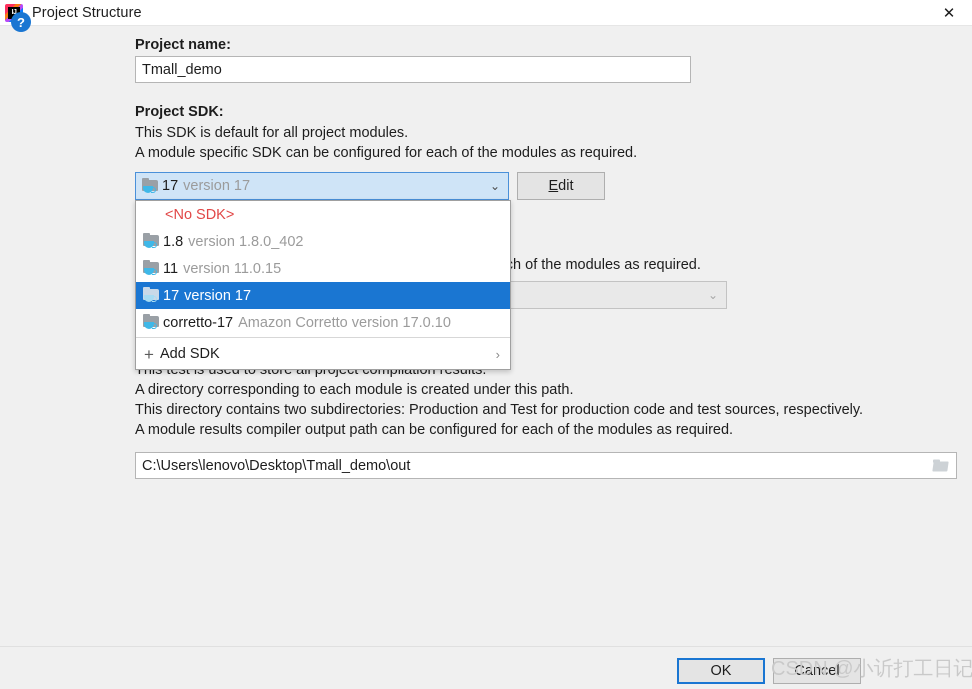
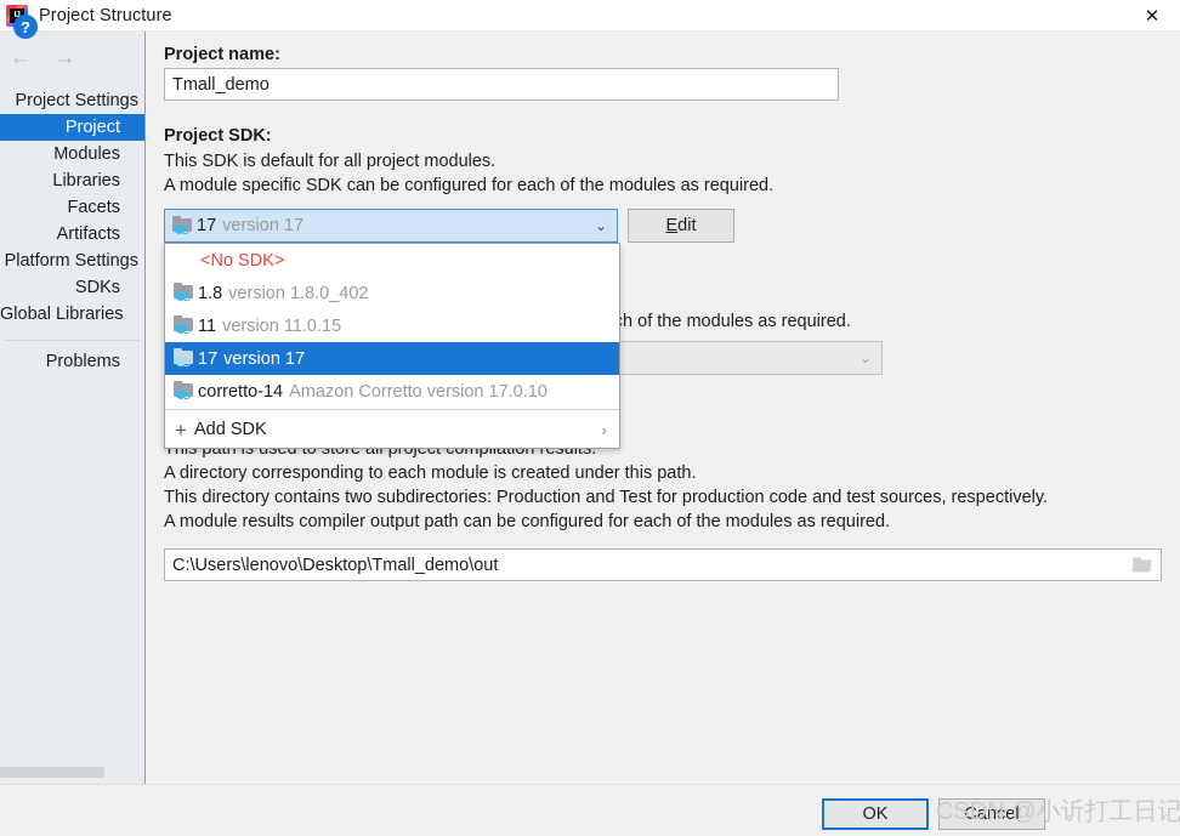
  Project Structure
  ✕
+ ←
+ →
+ Project Settings
+ Project
+ Modules
+ Libraries
+ Facets
+ Artifacts
+ Platform Settings
+ SDKs
+ Global Libraries
+ Problems
  Project name:
  Tmall_demo
  Project SDK:
  This SDK is default for all project modules.
  A module specific SDK can be configured for each of the modules as required.
  17
  version 17
  ⌄
  E
  dit
  ⌄
- This test is used to store all project compilation results.
+ This path is used to store all project compilation results.
  A directory corresponding to each module is created under this path.
  This directory contains two subdirectories: Production and Test for production code and test sources, respectively.
  A module results compiler output path can be configured for each of the modules as required.
  C:\Users\lenovo\Desktop\Tmall_demo\out
  <No SDK>
  1.8
  version 1.8.0_402
  11
  version 11.0.15
  17
  version 17
- corretto-17
+ corretto-14
  Amazon Corretto version 17.0.10
  +
  Add SDK
  ›
  ?
  OK
  Cancel
  CSDN @小䜣打工日记
